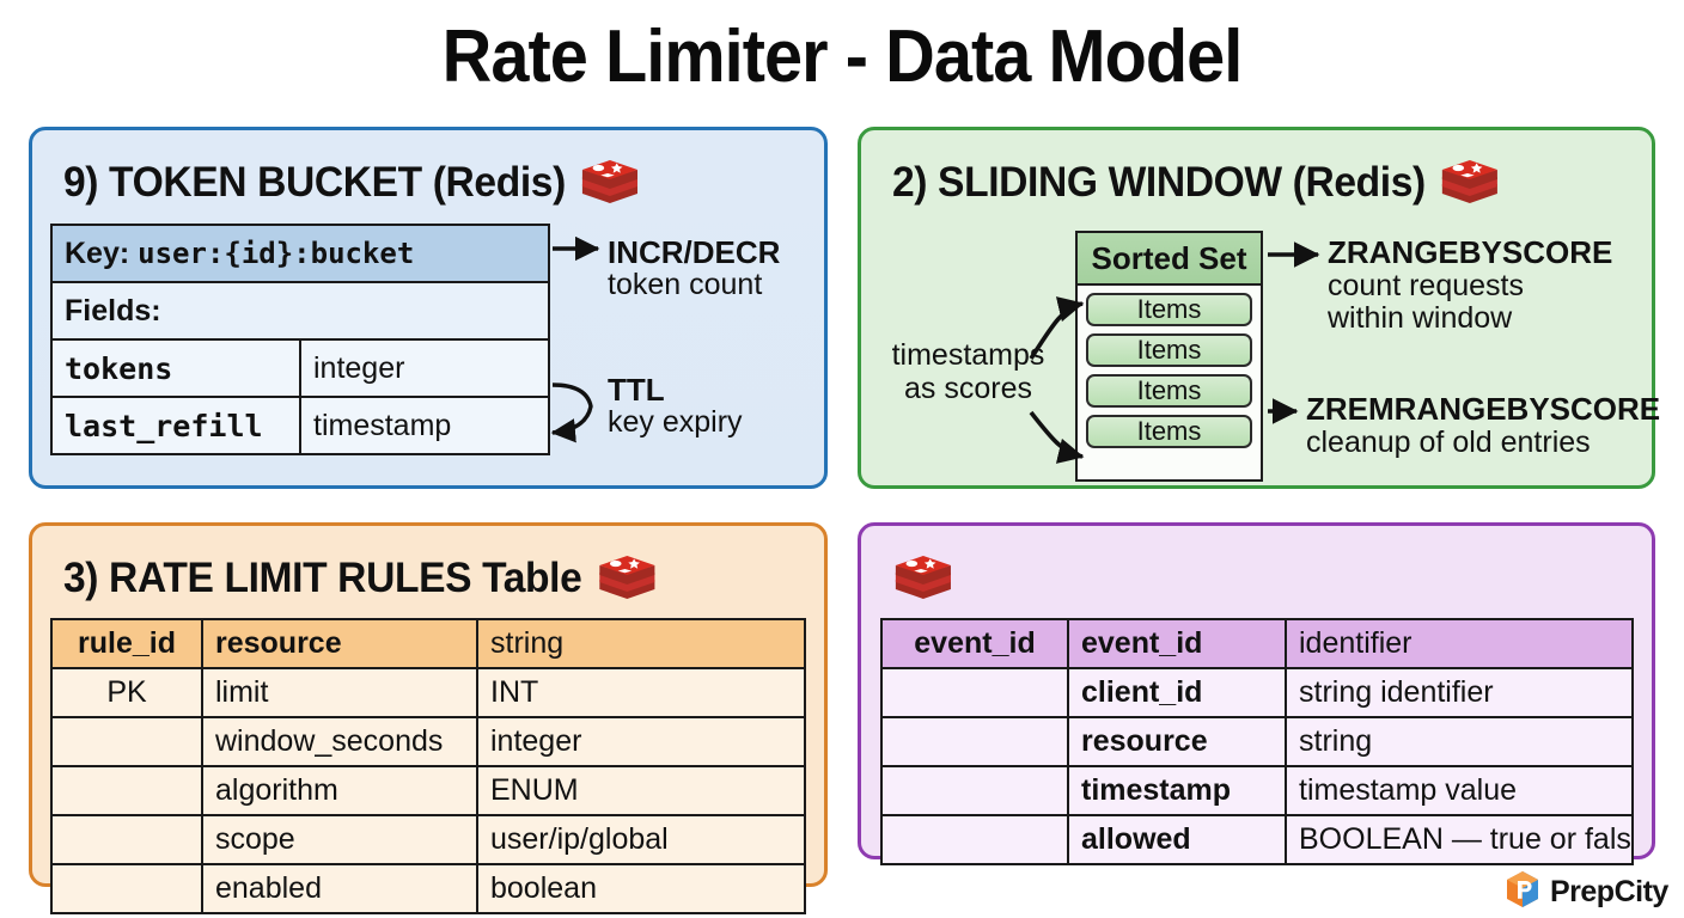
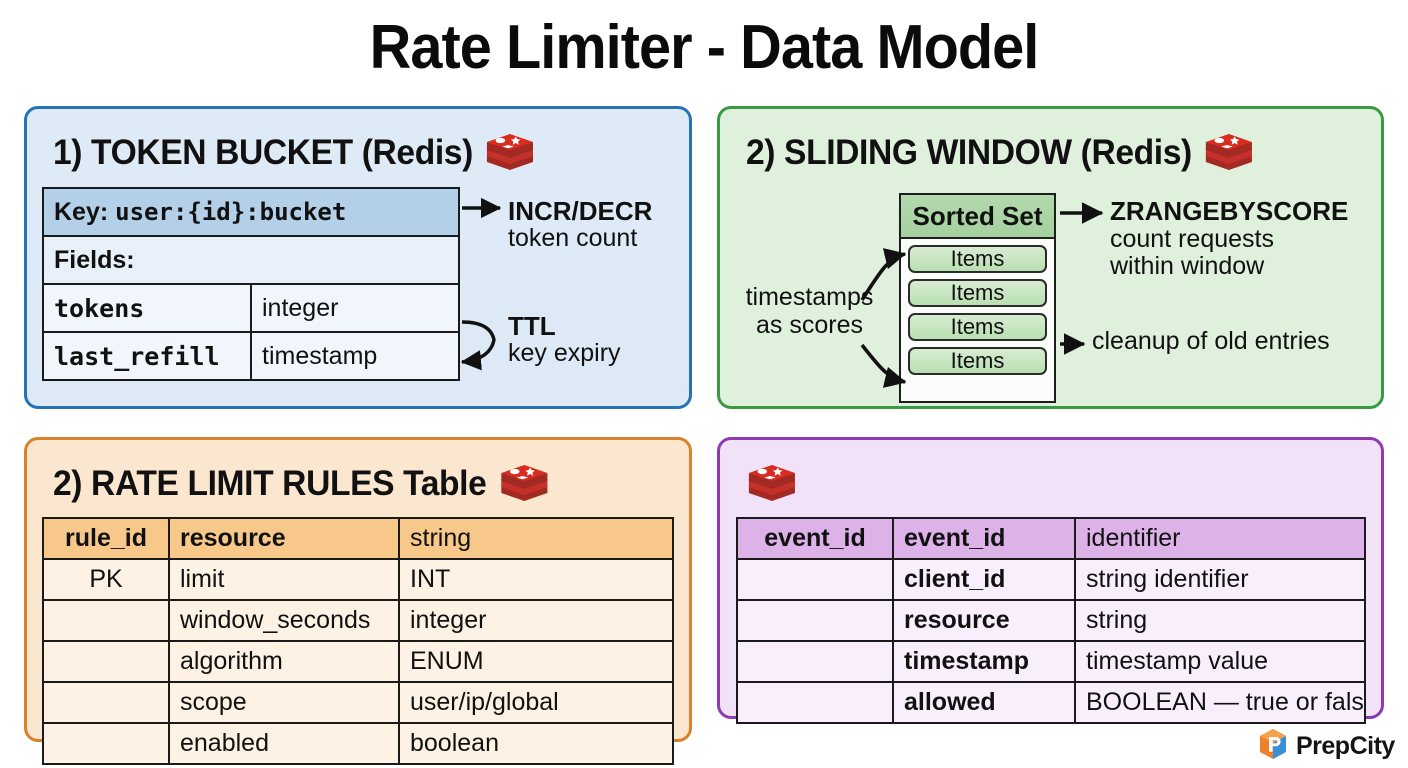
  Rate Limiter - Data Model
- 9) TOKEN BUCKET (Redis)
+ 1) TOKEN BUCKET (Redis)
  Key: user:{id}:bucket
  Fields:
  tokens	integer
  last_refill	timestamp
  INCR/DECR
  token count
  TTL
  key expiry
  2) SLIDING WINDOW (Redis)
  Sorted Set
  Items
  Items
  Items
  Items
  timestamps
  as scores
  ZRANGEBYSCORE
  count requests
  within window
- ZREMRANGEBYSCORE
  cleanup of old entries
- 3) RATE LIMIT RULES Table
+ 2) RATE LIMIT RULES Table
  rule_id	resource	string
  PK	limit	INT
  	window_seconds	integer
  	algorithm	ENUM
  	scope	user/ip/global
  	enabled	boolean
  event_id	event_id	identifier
  	client_id	string identifier
  	resource	string
  	timestamp	timestamp value
  	allowed	BOOLEAN — true or fals
  PrepCity
